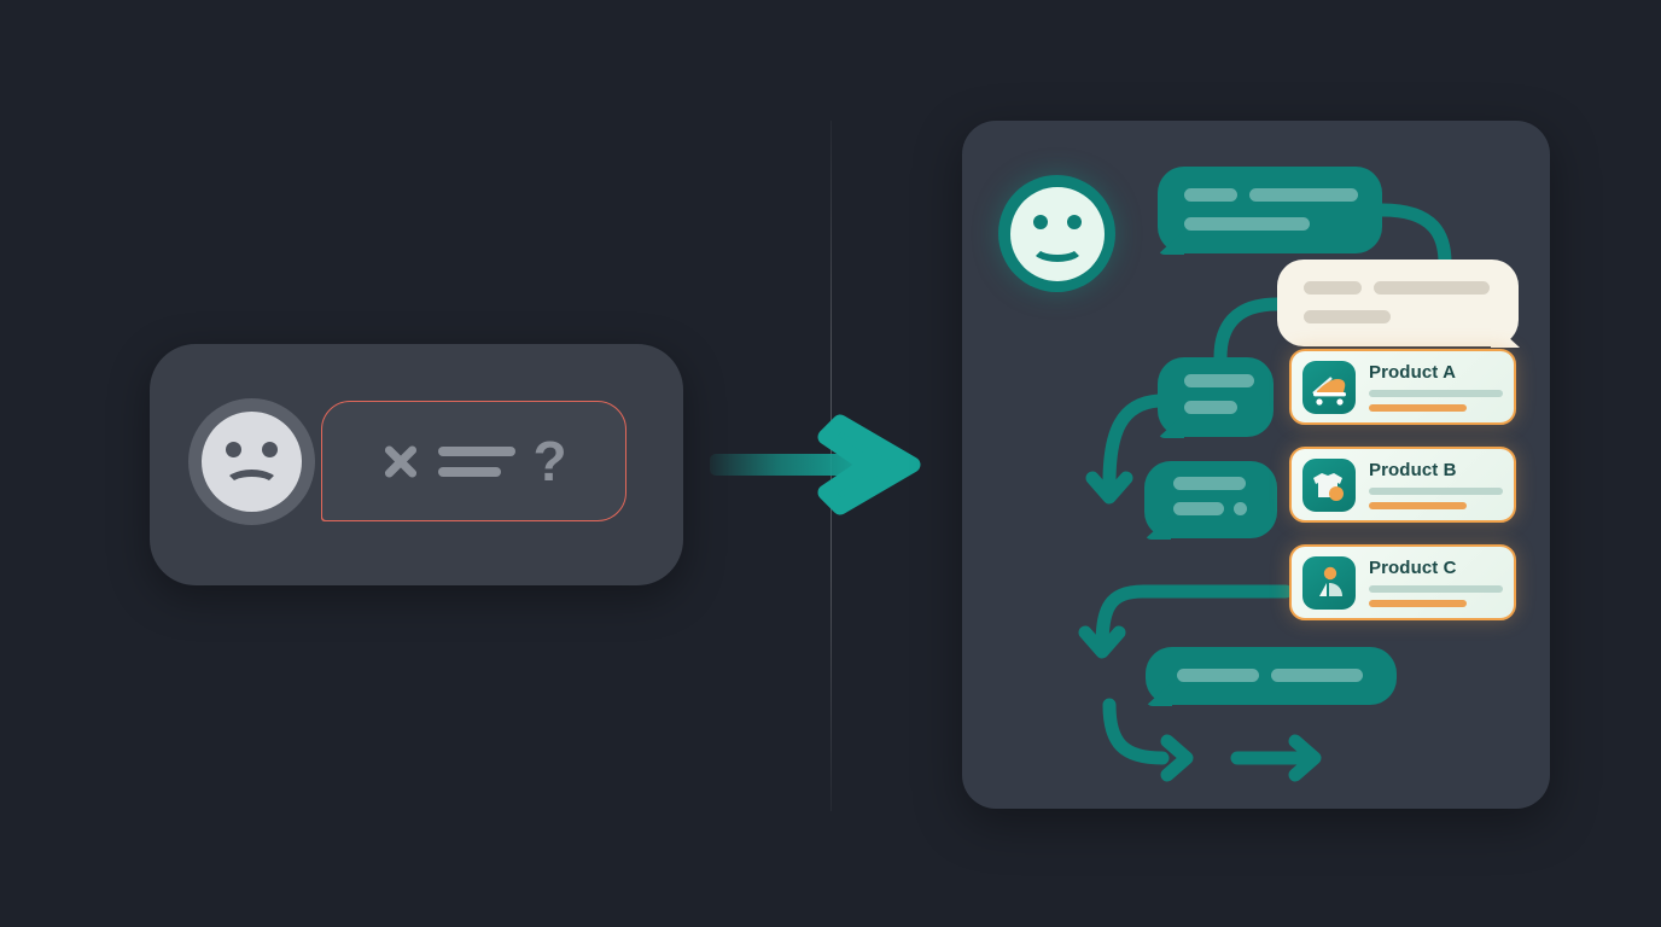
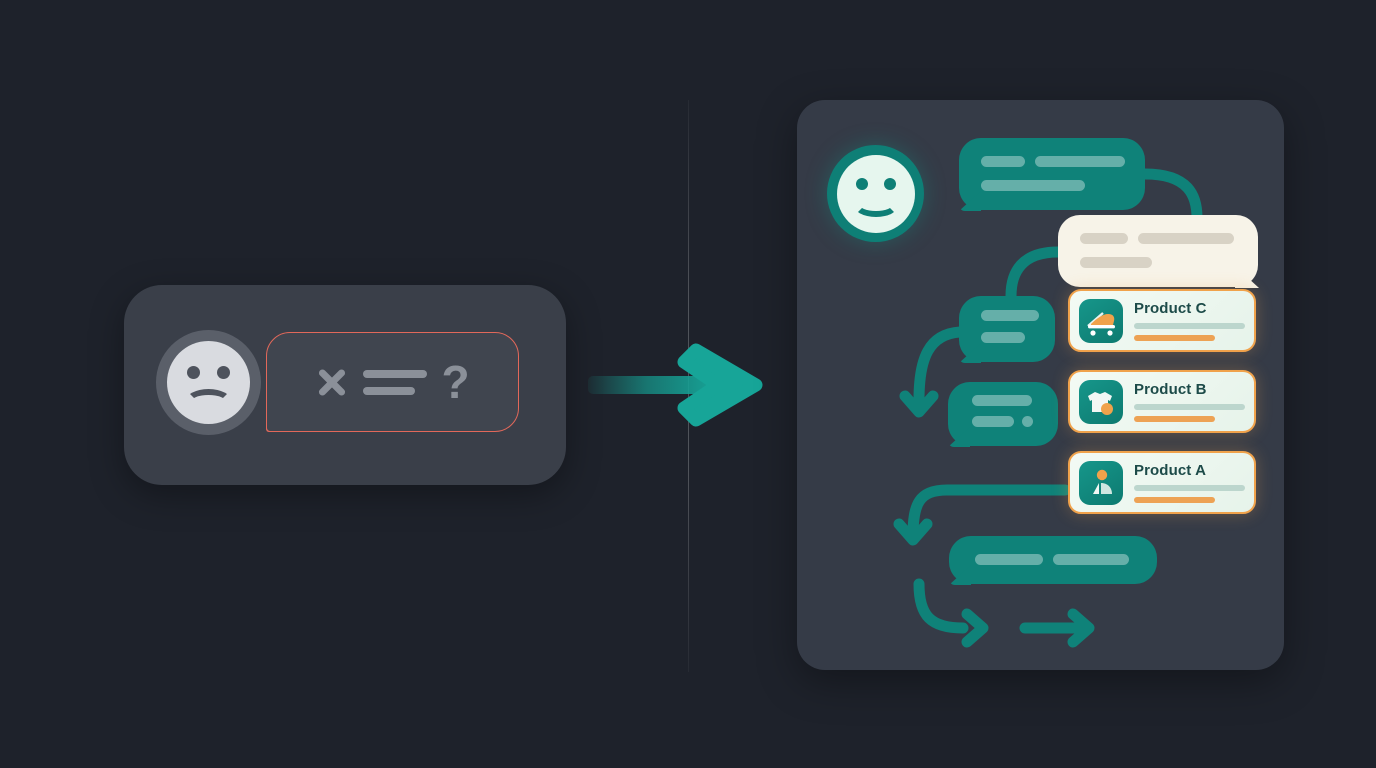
  ?
- Product A
+ Product C
  Product B
- Product C
+ Product A
